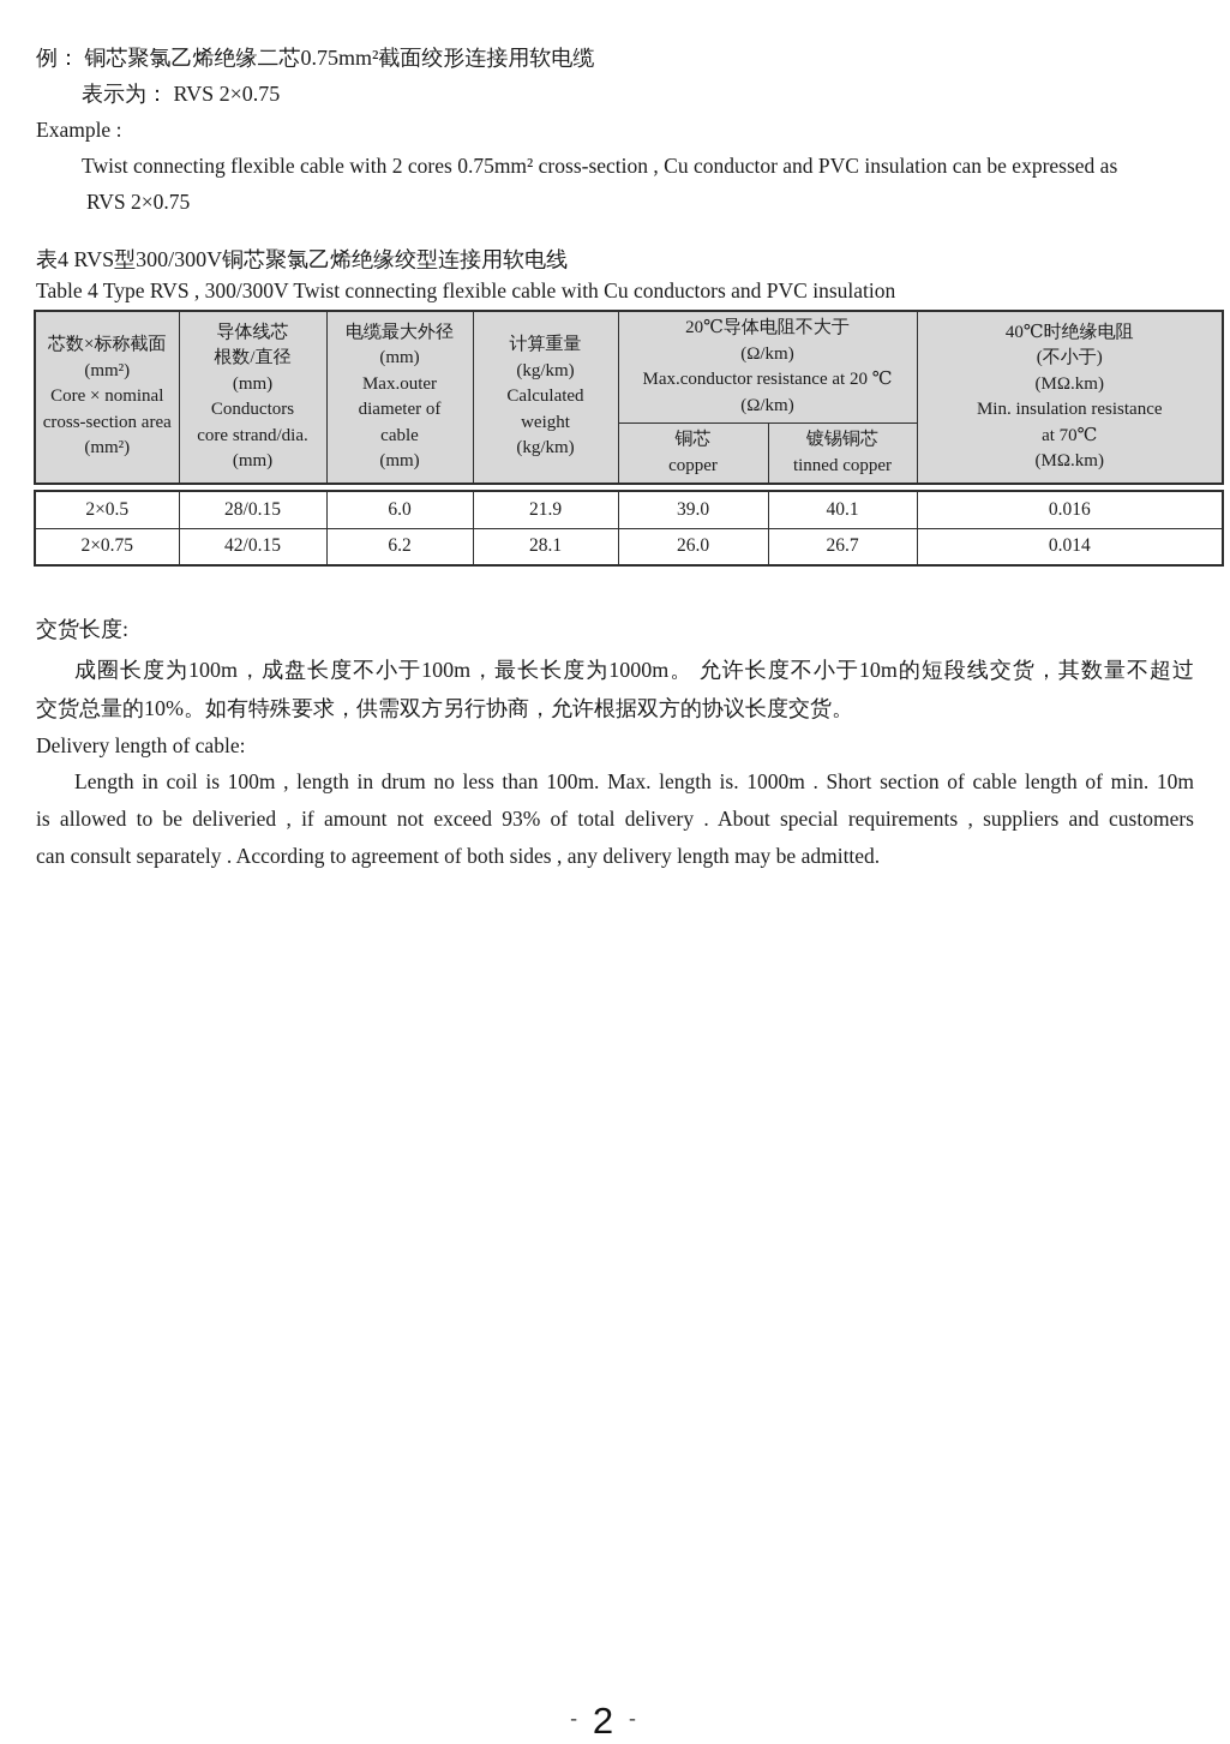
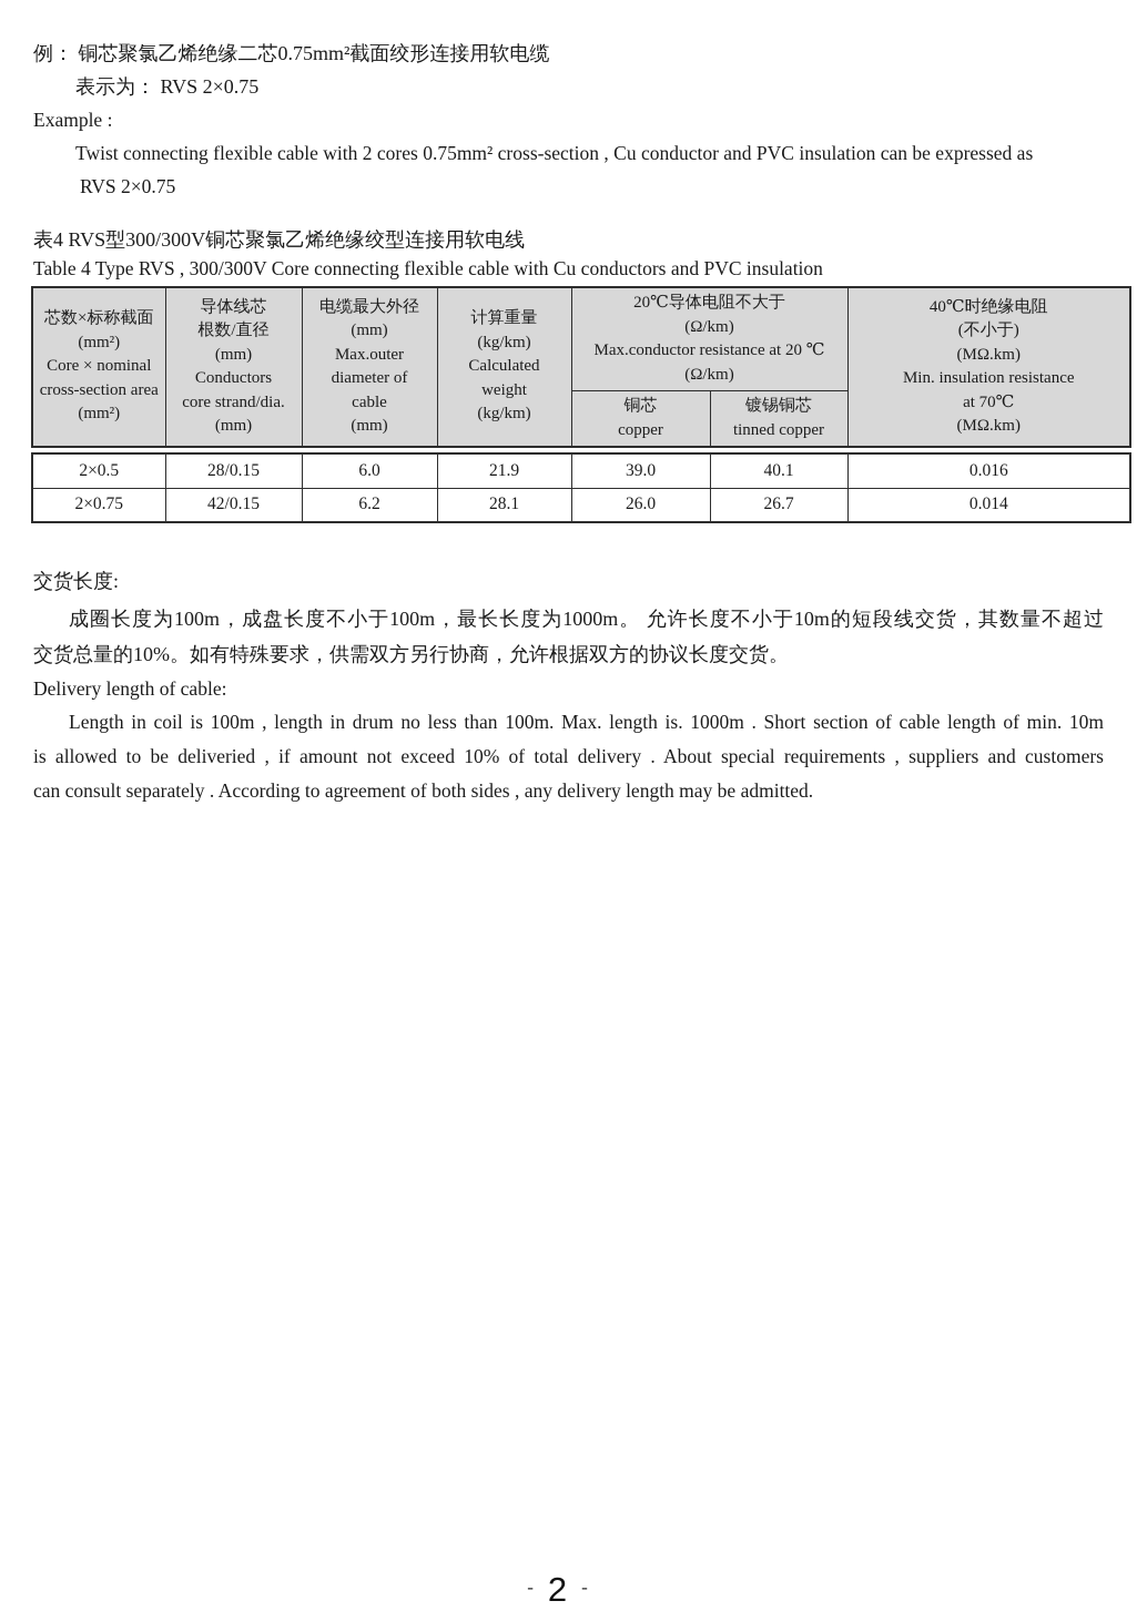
  例： 铜芯聚氯乙烯绝缘二芯0.75mm²截面绞形连接用软电缆
  表示为： RVS 2×0.75
  Example :
  Twist connecting flexible cable with 2 cores 0.75mm² cross-section , Cu conductor and PVC insulation can be expressed as
  RVS 2×0.75
  表4 RVS型300/300V铜芯聚氯乙烯绝缘绞型连接用软电线
- Table 4 Type RVS , 300/300V Twist connecting flexible cable with Cu conductors and PVC insulation
+ Table 4 Type RVS , 300/300V Core connecting flexible cable with Cu conductors and PVC insulation
  芯数×标称截面(mm²)Core × nominalcross-section area(mm²)	导体线芯根数/直径(mm)Conductorscore strand/dia.(mm)	电缆最大外径(mm)Max.outerdiameter ofcable(mm)	计算重量(kg/km)Calculatedweight(kg/km)	20℃导体电阻不大于(Ω/km)Max.conductor resistance at 20 ℃(Ω/km)	40℃时绝缘电阻(不小于)(MΩ.km)Min. insulation resistanceat 70℃(MΩ.km)
  铜芯copper	镀锡铜芯tinned copper
  2×0.5	28/0.15	6.0	21.9	39.0	40.1	0.016
  2×0.75	42/0.15	6.2	28.1	26.0	26.7	0.014
  交货长度:
  成圈长度为100m，成盘长度不小于100m，最长长度为1000m。 允许长度不小于10m的短段线交货，其数量不超过
  交货总量的10%。如有特殊要求，供需双方另行协商，允许根据双方的协议长度交货。
  Delivery length of cable:
  Length in coil is 100m , length in drum no less than 100m. Max. length is. 1000m . Short section of cable length of min. 10m
- is allowed to be deliveried , if amount not exceed 93% of total delivery . About special requirements , suppliers and customers
+ is allowed to be deliveried , if amount not exceed 10% of total delivery . About special requirements , suppliers and customers
  can consult separately . According to agreement of both sides , any delivery length may be admitted.
  - 2 -
